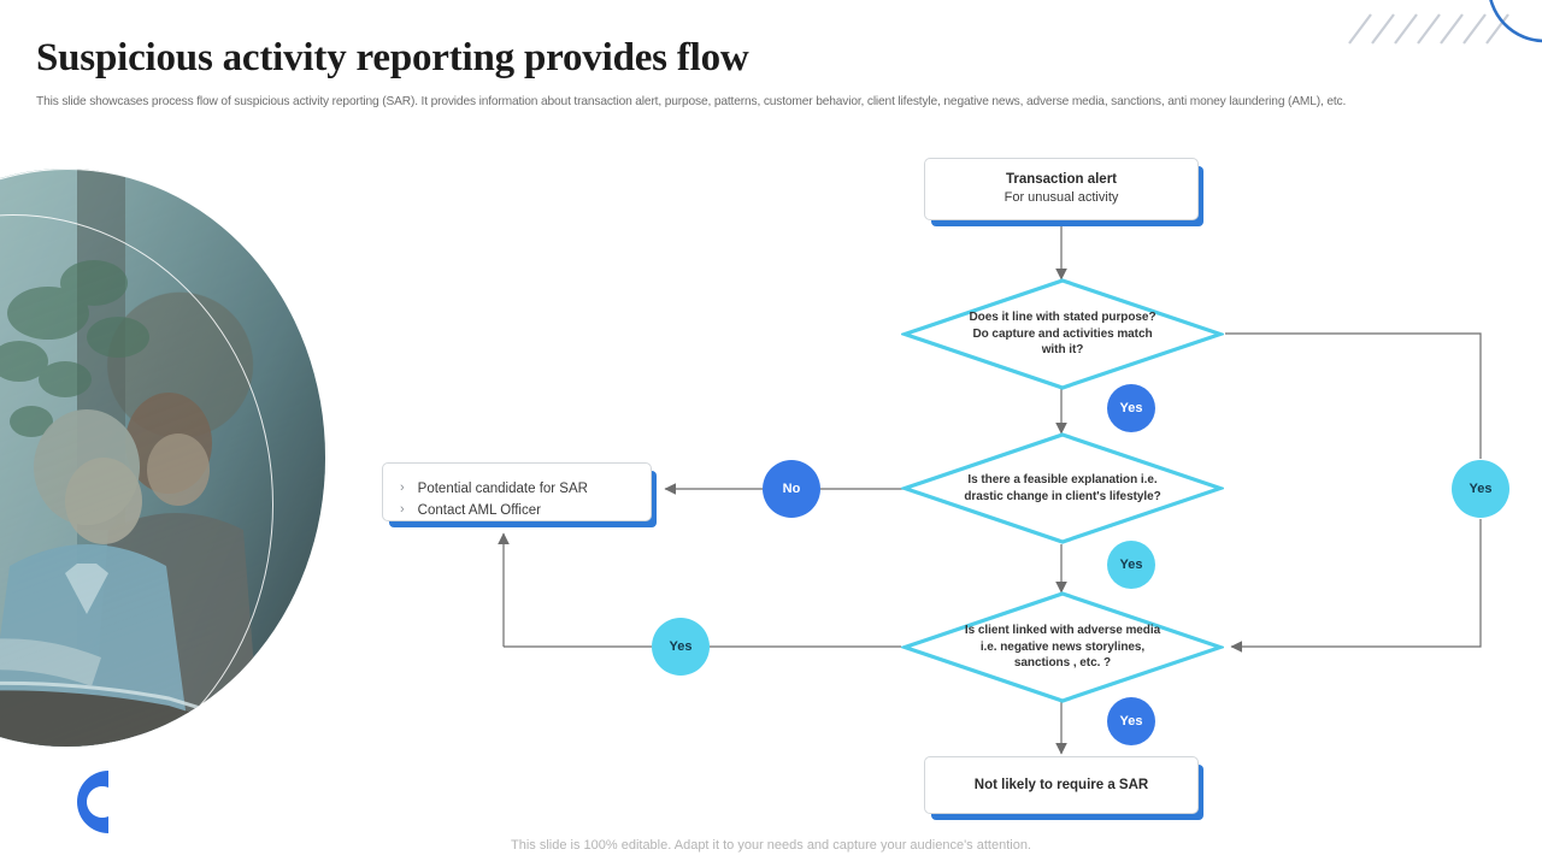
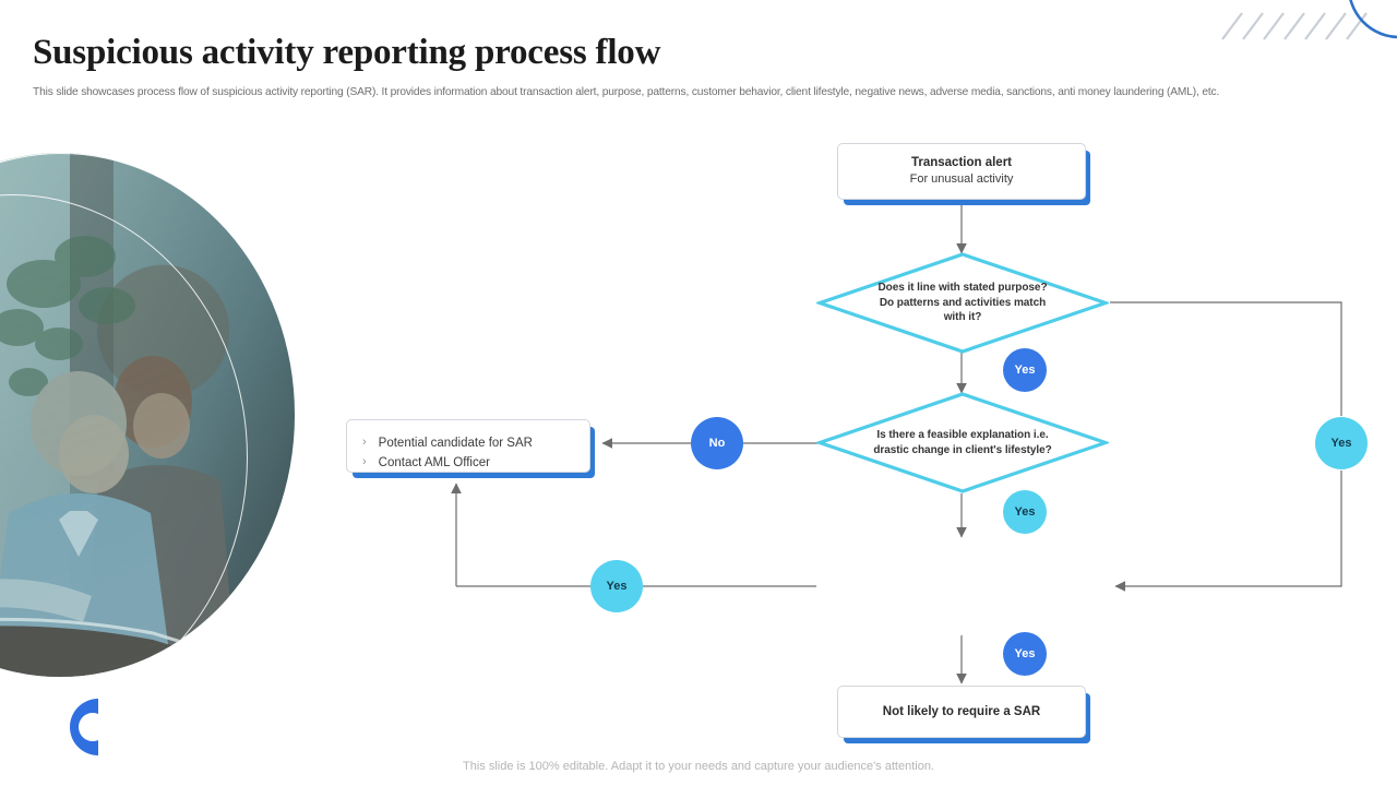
- Suspicious activity reporting provides flow
+ Suspicious activity reporting process flow
  This slide showcases process flow of suspicious activity reporting (SAR). It provides information about transaction alert, purpose, patterns, customer behavior, client lifestyle, negative news, adverse media, sanctions, anti money laundering (AML), etc.
  Transaction alert
  For unusual activity
- Does it line with stated purpose? Do capture and activities match with it?
+ Does it line with stated purpose? Do patterns and activities match with it?
  Is there a feasible explanation i.e. drastic change in client's lifestyle?
- Is client linked with adverse media i.e. negative news storylines, sanctions , etc. ?
  ›
  Potential candidate for SAR
  ›
  Contact AML Officer
  Not likely to require a SAR
  Yes
  Yes
  No
  Yes
  Yes
  Yes
  This slide is 100% editable. Adapt it to your needs and capture your audience's attention.
